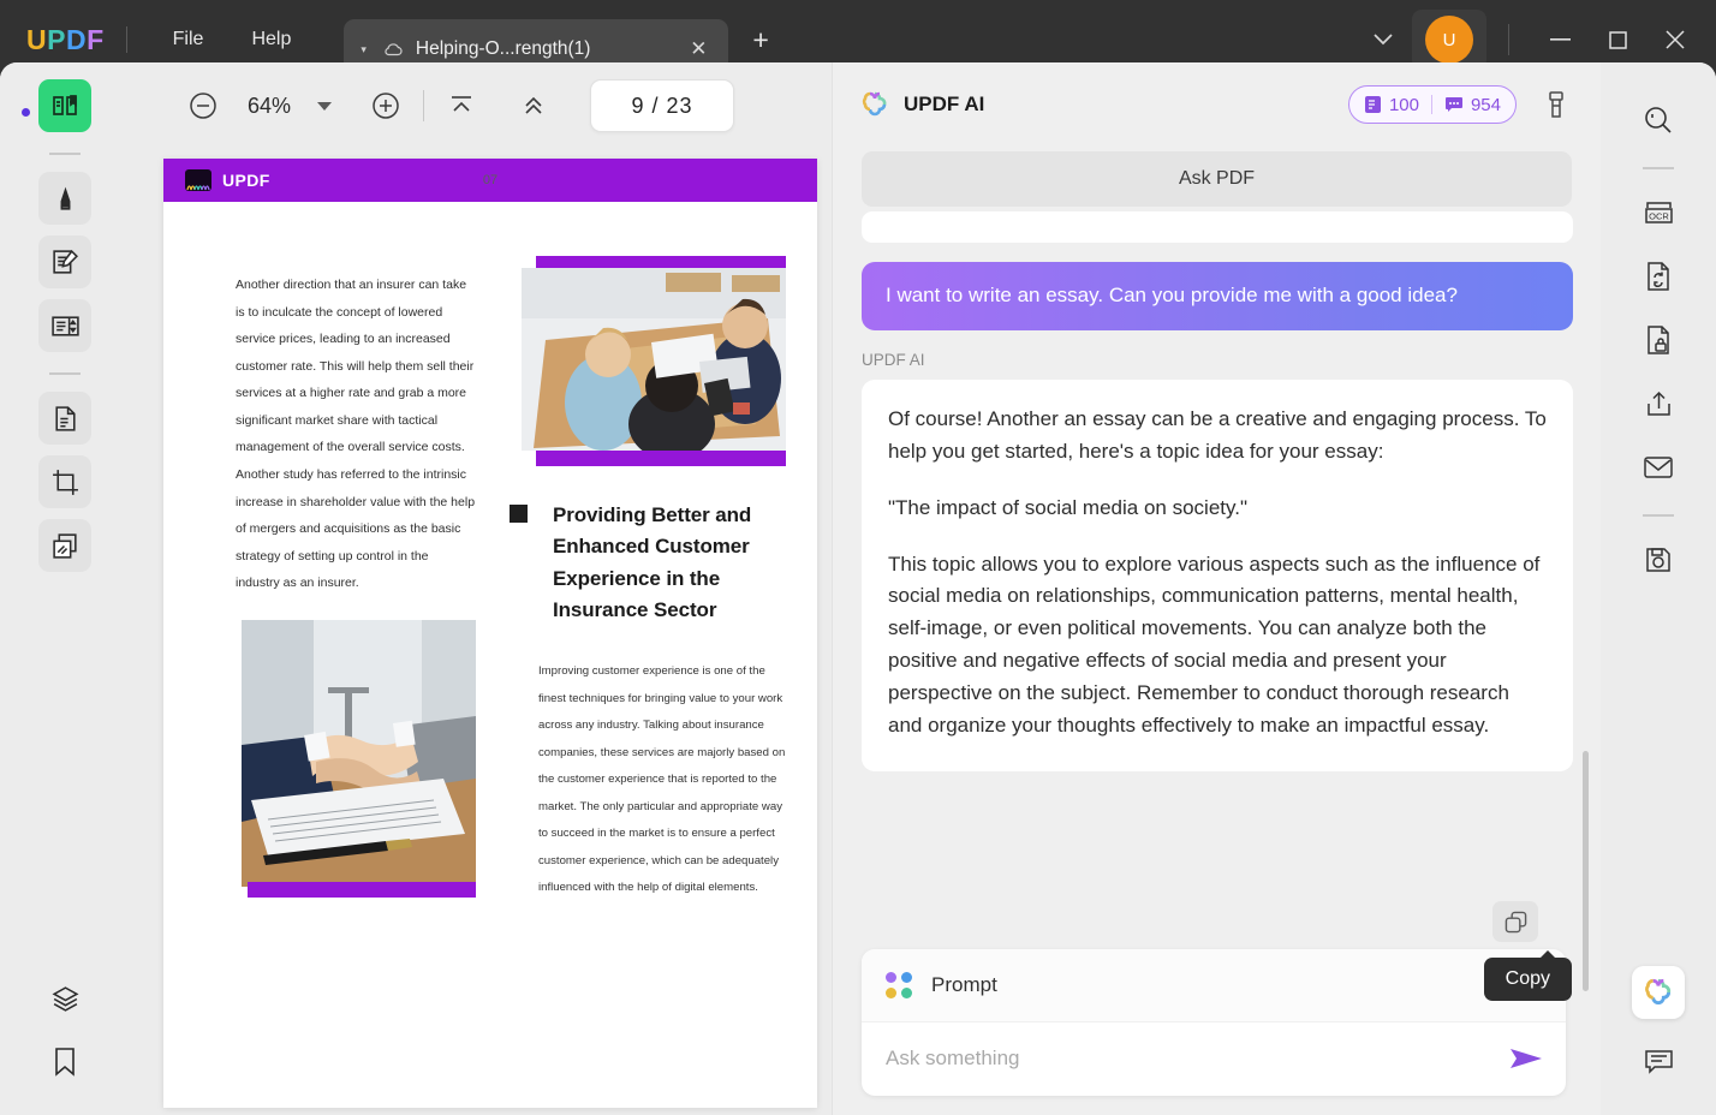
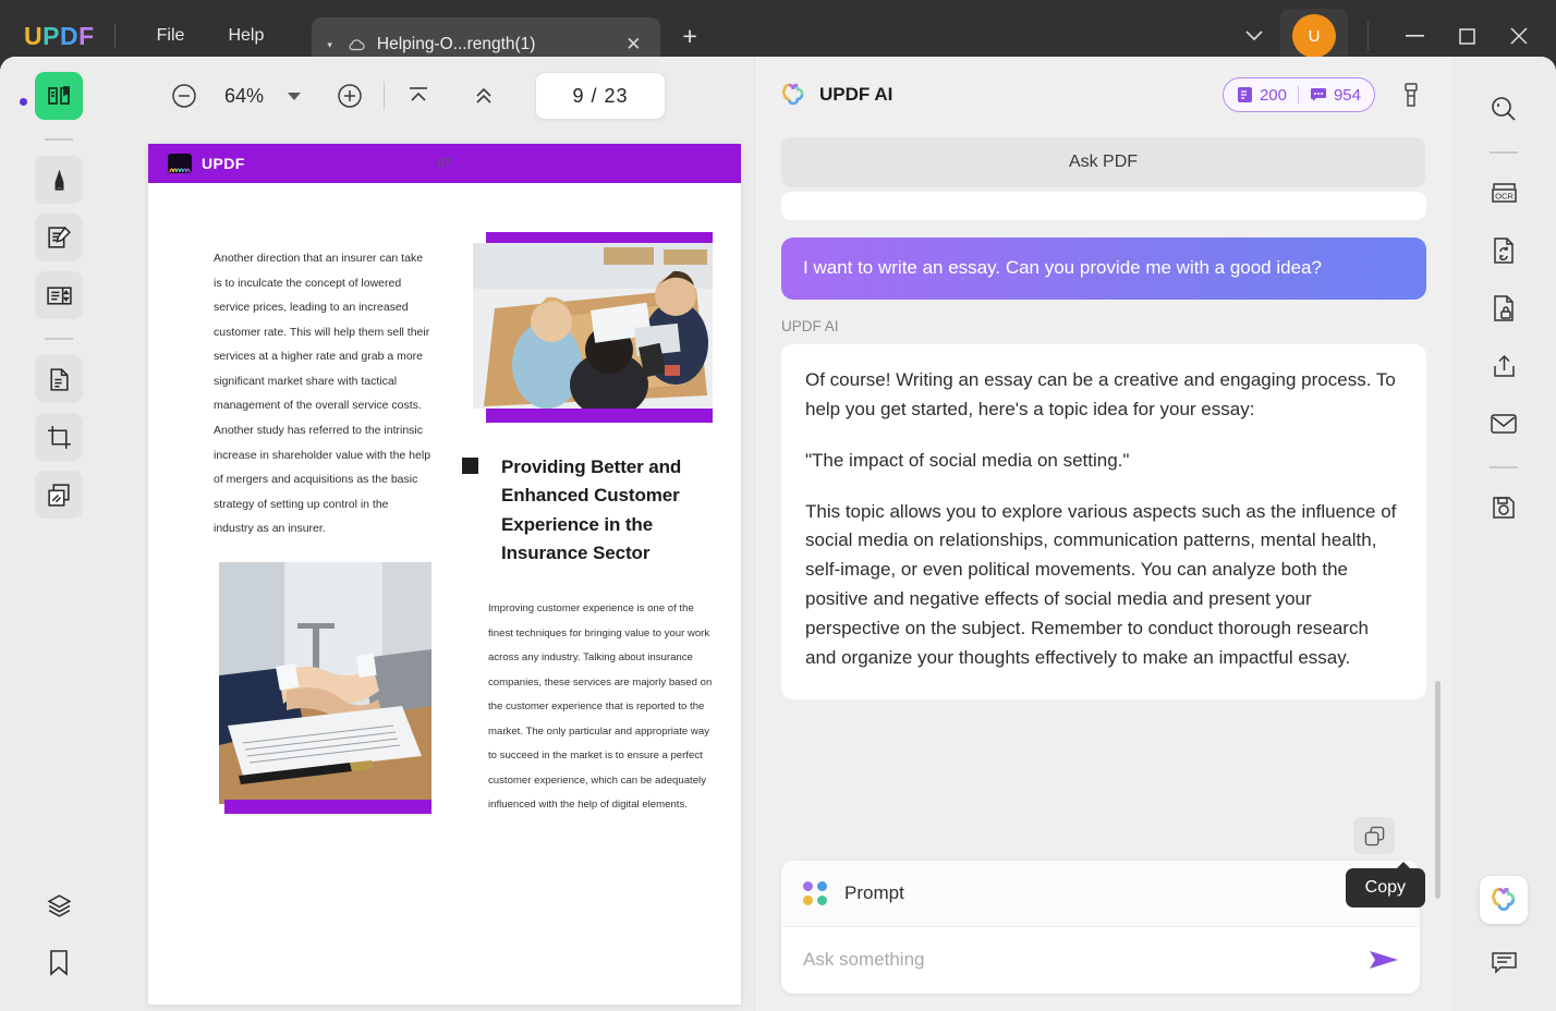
  U
  P
  D
  F
  File
  Help
  ▾
  Helping-O...rength(1)
  ✕
  +
  U
  64%
  9 / 23
  UPDF
  Another direction that an insurer can take is to inculcate the concept of lowered service prices, leading to an increased customer rate. This will help them sell their services at a higher rate and grab a more significant market share with tactical management of the overall service costs. Another study has referred to the intrinsic increase in shareholder value with the help of mergers and acquisitions as the basic strategy of setting up control in the industry as an insurer.
  Providing Better and Enhanced Customer Experience in the Insurance Sector
  Improving customer experience is one of the finest techniques for bringing value to your work across any industry. Talking about insurance companies, these services are majorly based on the customer experience that is reported to the market. The only particular and appropriate way to succeed in the market is to ensure a perfect customer experience, which can be adequately influenced with the help of digital elements.
  07
  UPDF AI
- 100
+ 200
  954
  Ask PDF
  I want to write an essay. Can you provide me with a good idea?
  UPDF AI
- Of course! Another an essay can be a creative and engaging process. To help you get started, here's a topic idea for your essay:
+ Of course! Writing an essay can be a creative and engaging process. To help you get started, here's a topic idea for your essay:
- "The impact of social media on society."
+ "The impact of social media on setting."
  This topic allows you to explore various aspects such as the influence of social media on relationships, communication patterns, mental health, self-image, or even political movements. You can analyze both the positive and negative effects of social media and present your perspective on the subject. Remember to conduct thorough research and organize your thoughts effectively to make an impactful essay.
  Copy
  Prompt
  Ask something
  OCR
